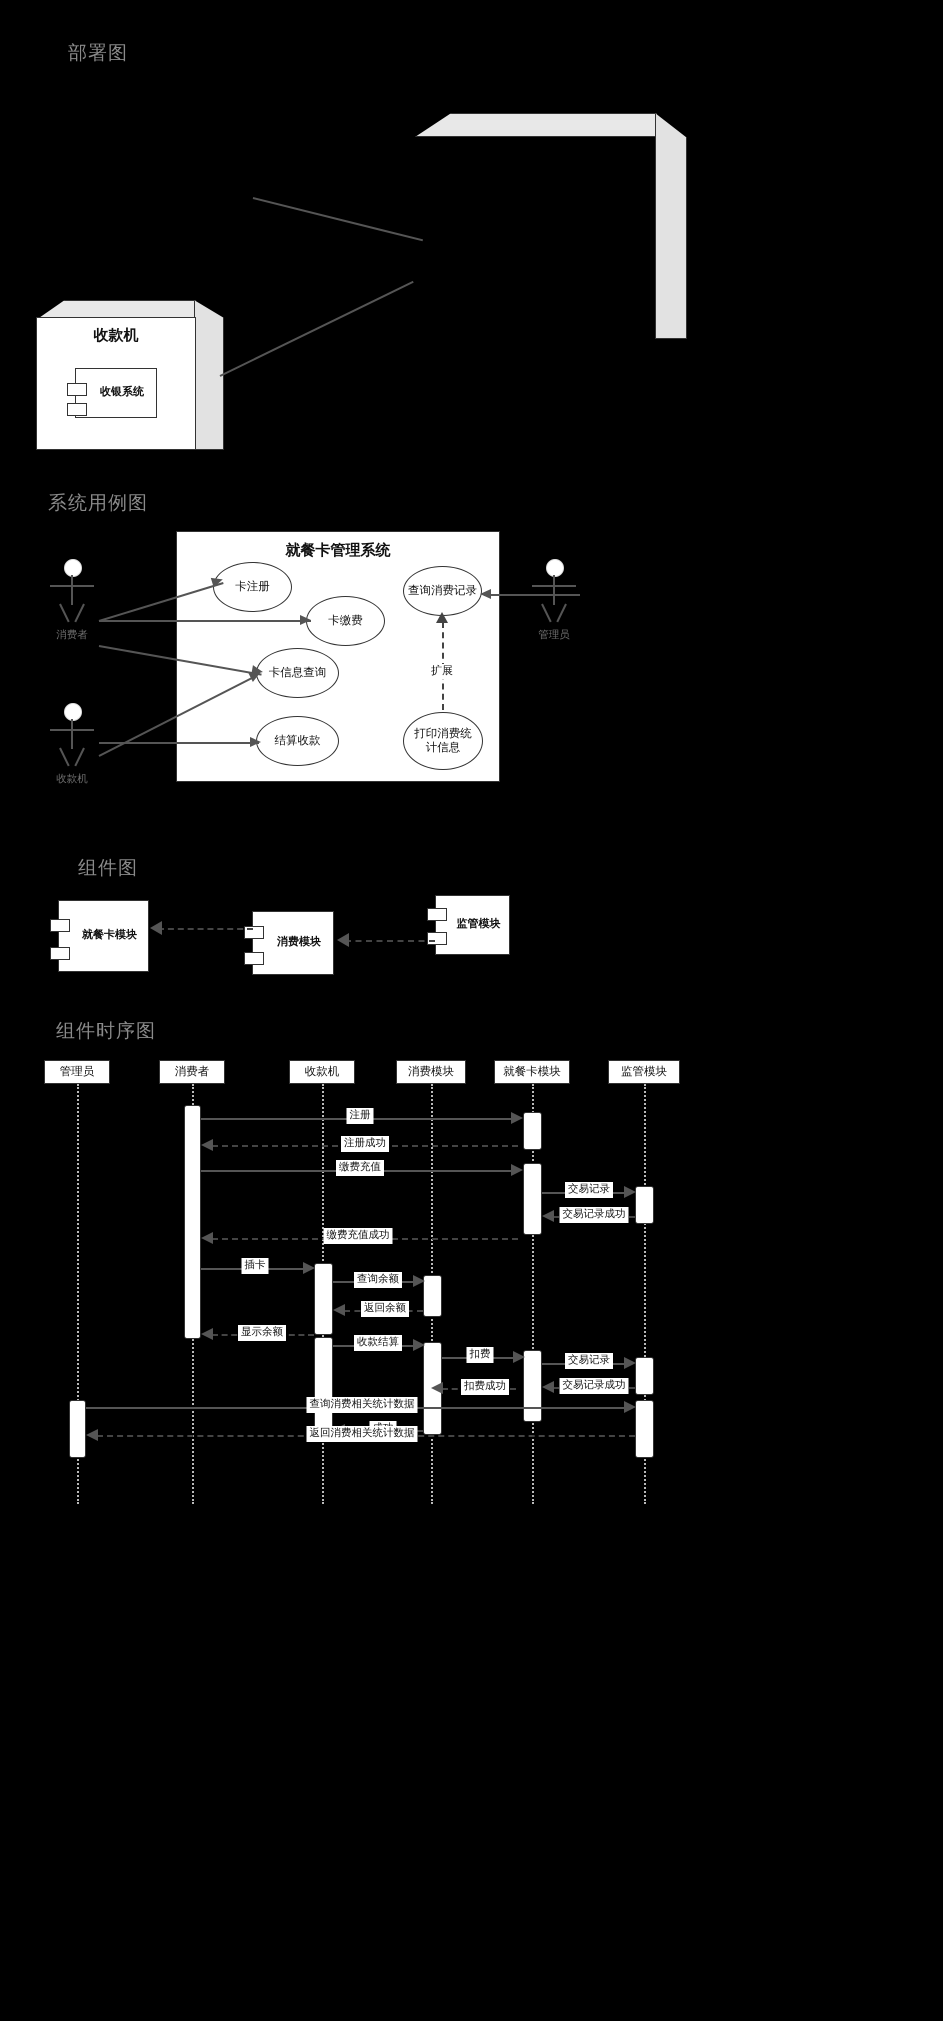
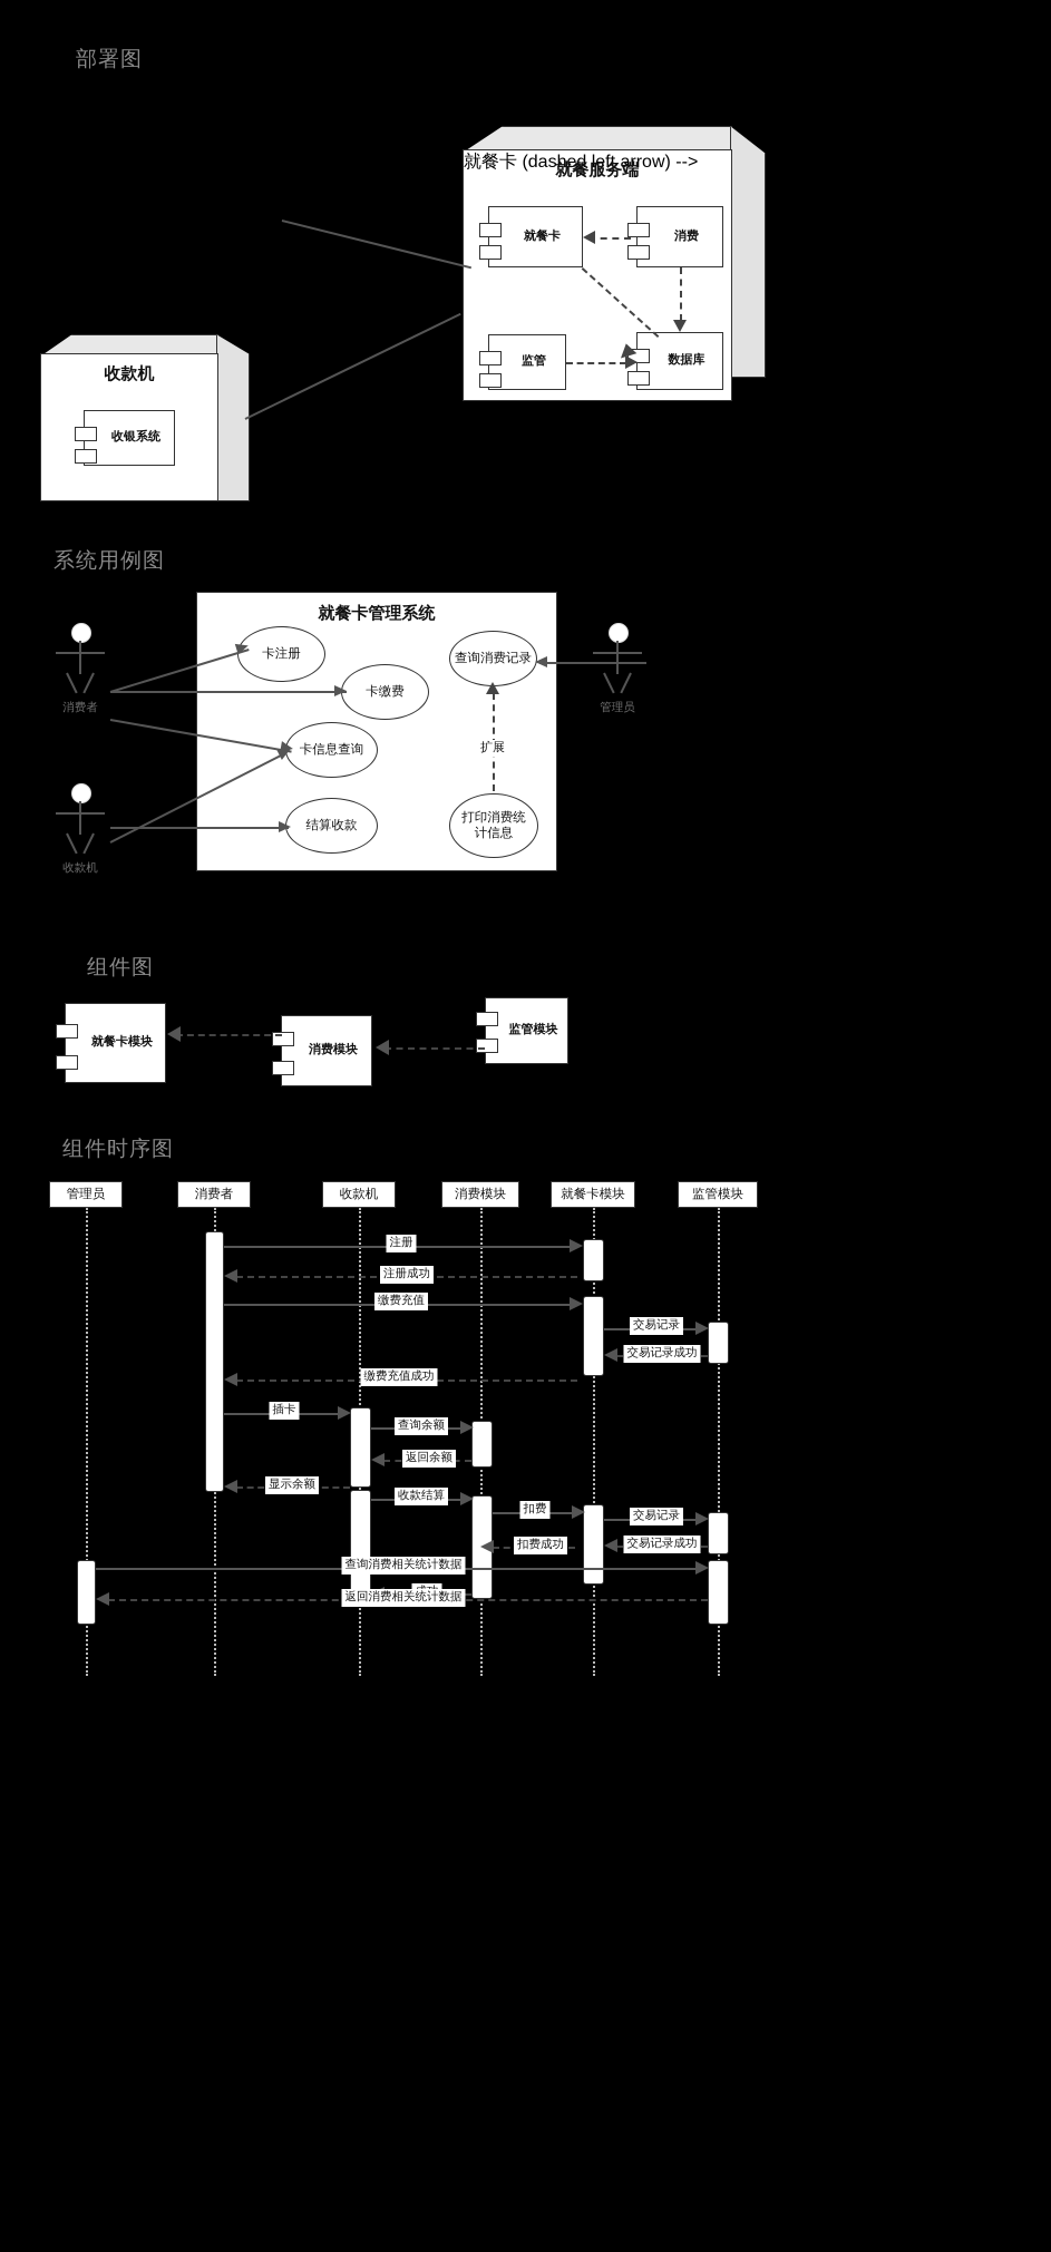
  部署图
  收款机
  收银系统
+ 就餐服务端
+ 就餐卡
+ 消费
+ 监管
+ 数据库
+ 就餐卡 (dashed left arrow) -->
  系统用例图
  就餐卡管理系统
  卡注册
  卡缴费
  卡信息查询
  结算收款
  查询消费记录
  打印消费统计信息
  扩展
  消费者
  收款机
  管理员
  组件图
  就餐卡模块
  消费模块
  监管模块
  组件时序图
  管理员
  消费者
  收款机
  消费模块
  就餐卡模块
  监管模块
  注册
  注册成功
  缴费充值
  交易记录
  交易记录成功
  缴费充值成功
  插卡
  查询余额
  返回余额
  显示余额
  收款结算
  扣费
  交易记录
  交易记录成功
  扣费成功
  查询消费相关统计数据
  返回消费相关统计数据
